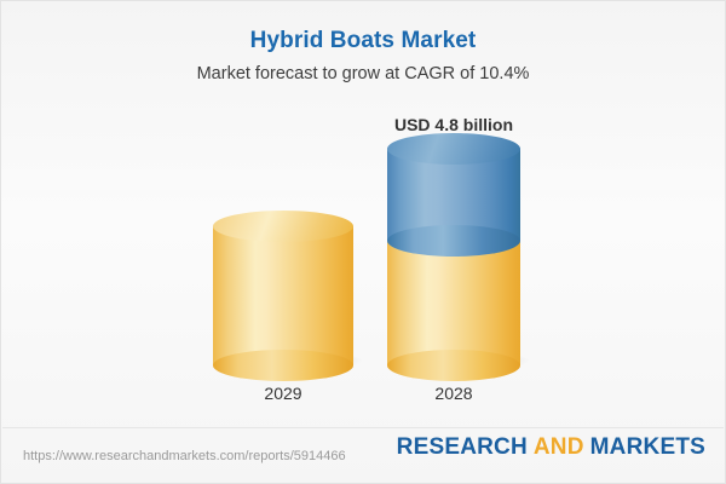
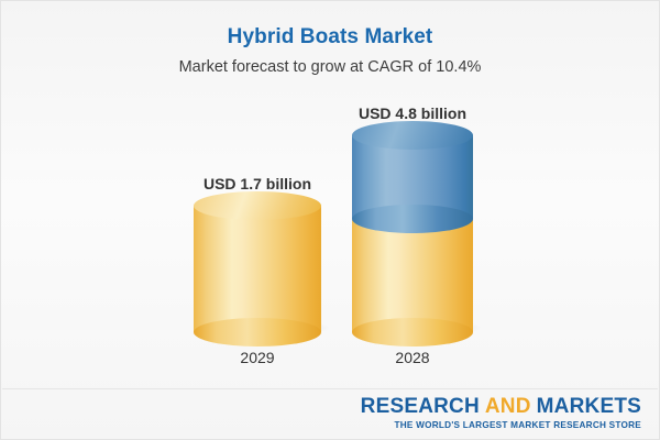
  Hybrid Boats Market
  Market forecast to grow at CAGR of 10.4%
+ USD 1.7 billion
  USD 4.8 billion
  2029
  2028
- https://www.researchandmarkets.com/reports/5914466
  RESEARCH AND MARKETS
+ THE WORLD'S LARGEST MARKET RESEARCH STORE
